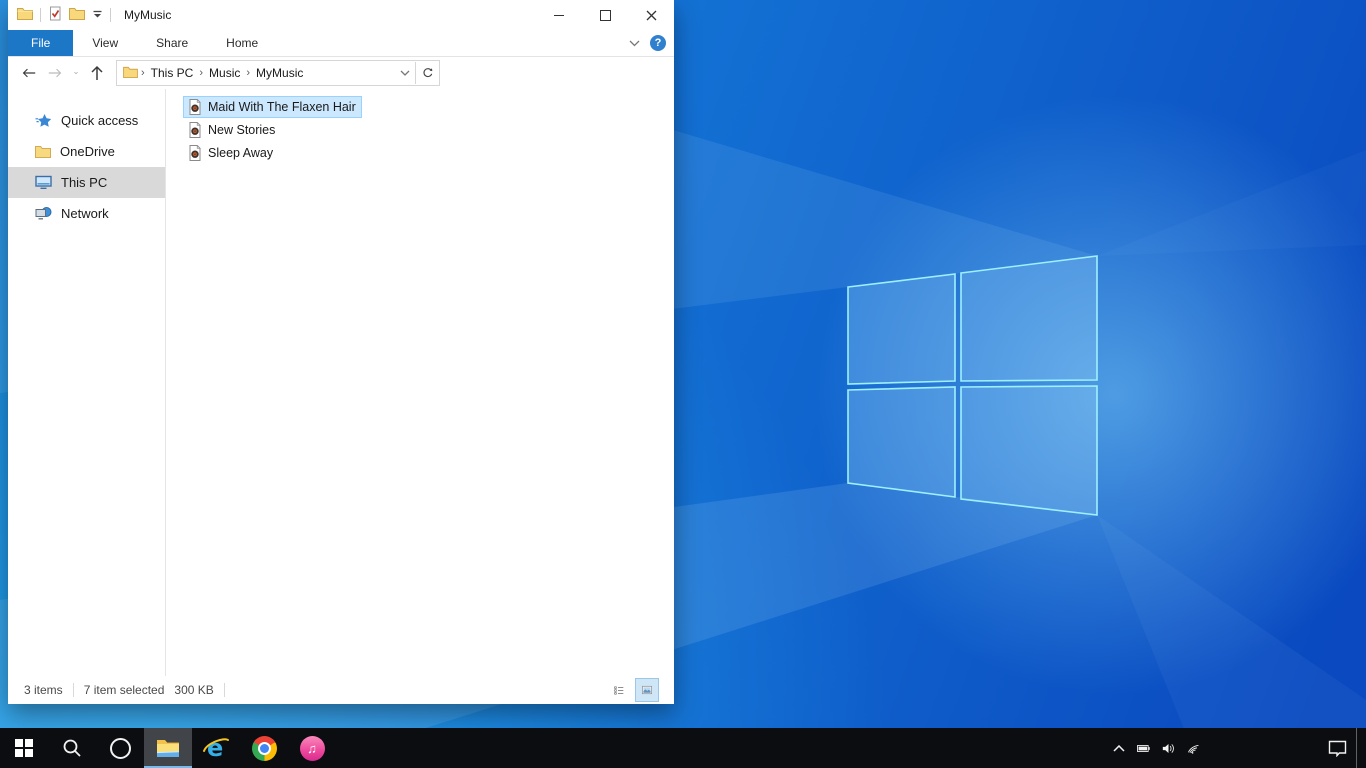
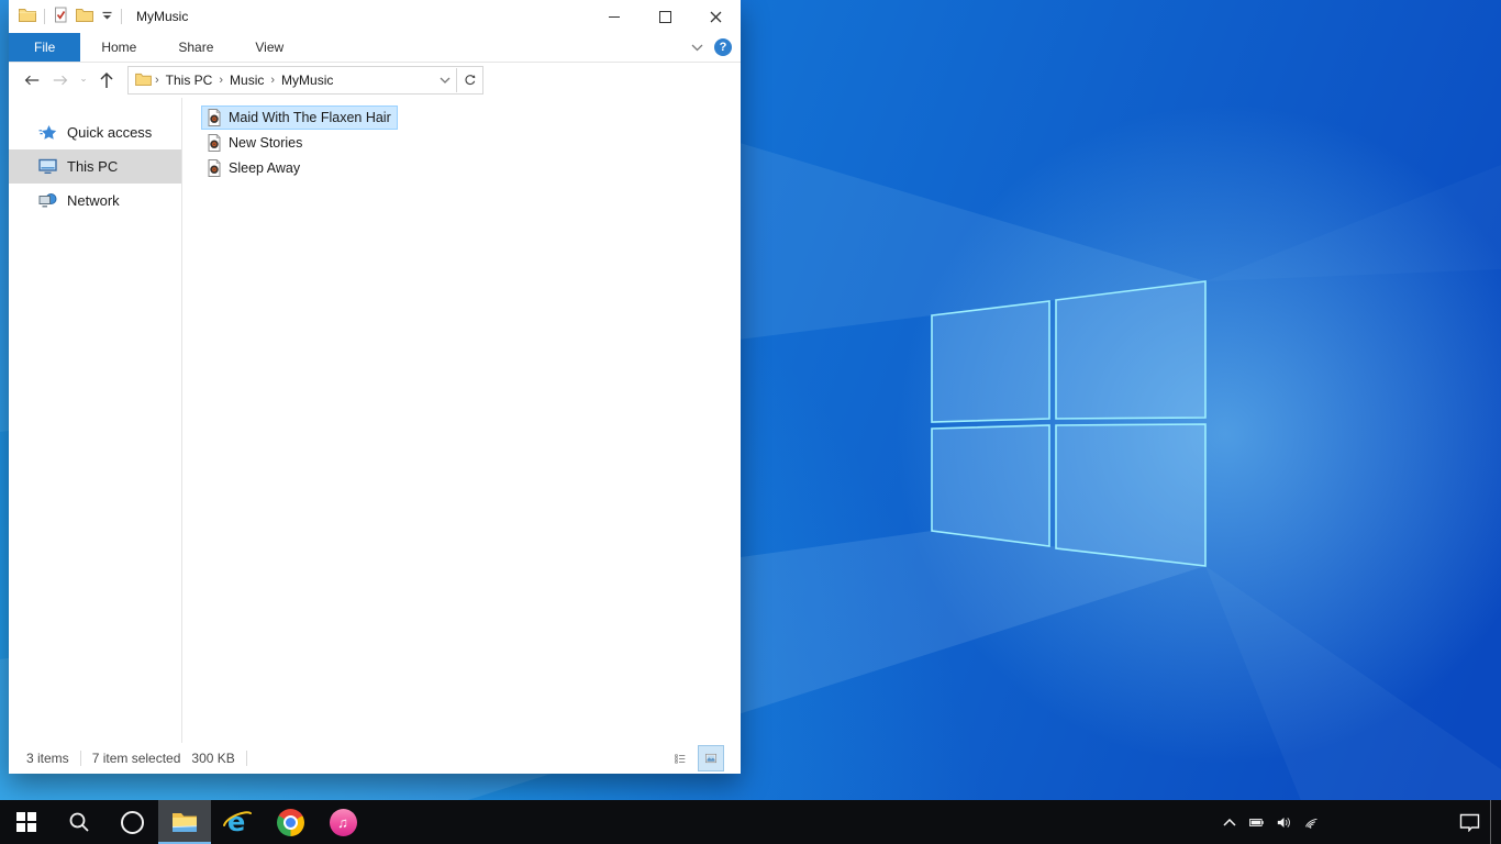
  MyMusic
  File
- View
+ Home
  Share
- Home
+ View
  ?
  ›
  This PC
  ›
  Music
  ›
  MyMusic
  Quick access
- OneDrive
  This PC
  Network
  Maid With The Flaxen Hair
  New Stories
  Sleep Away
  3 items
  7 item selected
  300 KB
  e
  ♫
